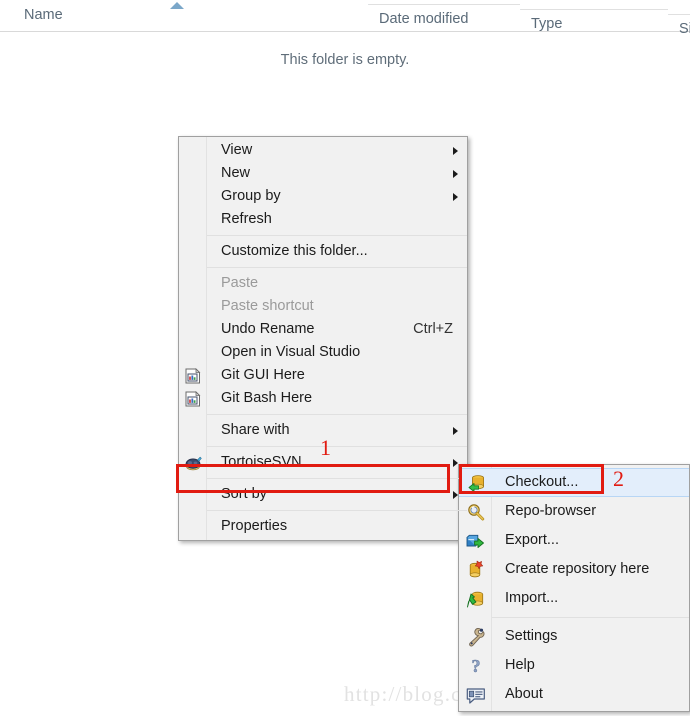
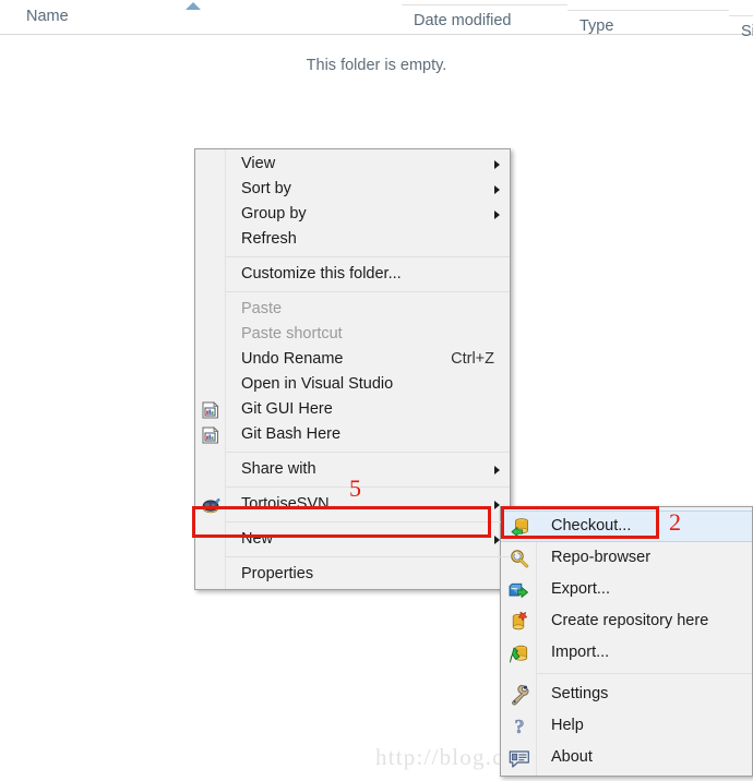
  Name
  Date modified
  Type
  This folder is empty.
  View
- New
+ Sort by
  Group by
  Refresh
  Customize this folder...
  Paste
  Paste shortcut
  Undo Rename
  Ctrl+Z
  Open in Visual Studio
  Git GUI Here
  Git Bash Here
  Share with
  TortoiseSVN
- Sort by
+ New
  Properties
  Checkout...
  Repo-browser
  Export...
  Create repository here
  Import...
  Settings
  ?
  Help
  About
- 1
+ 5
  2
